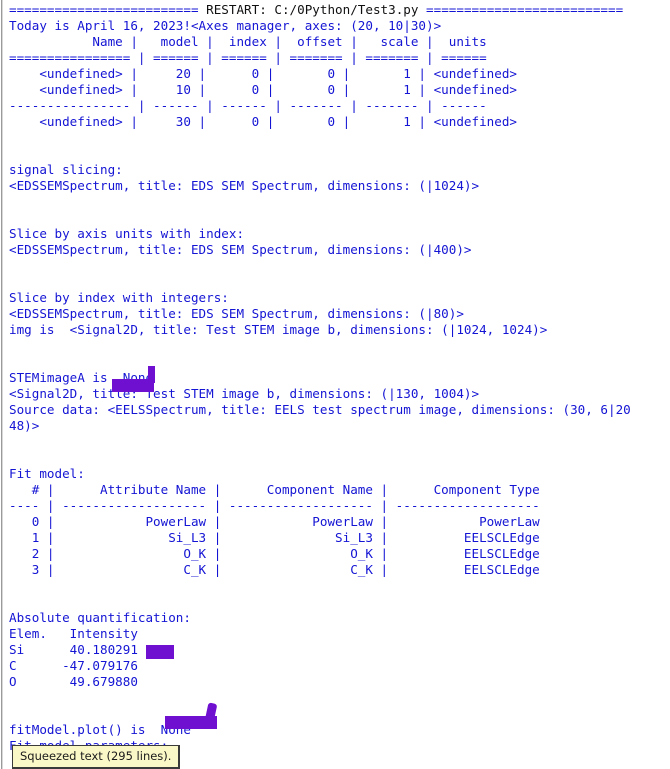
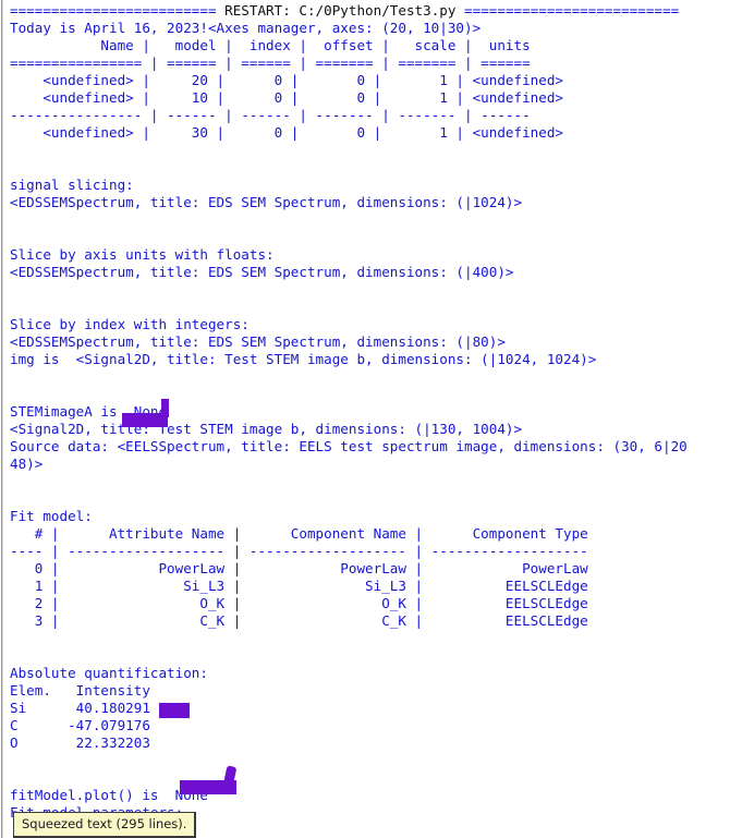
  ========================= RESTART: C:/0Python/Test3.py ==========================
  Today is April 16, 2023!<Axes manager, axes: (20, 10|30)>
  Name | model | index | offset | scale | units
  ================ | ====== | ====== | ======= | ======= | ======
  <undefined> | 20 | 0 | 0 | 1 | <undefined>
  <undefined> | 10 | 0 | 0 | 1 | <undefined>
  ---------------- | ------ | ------ | ------- | ------- | ------
  <undefined> | 30 | 0 | 0 | 1 | <undefined>
  signal slicing:
  <EDSSEMSpectrum, title: EDS SEM Spectrum, dimensions: (|1024)>
- Slice by axis units with index:
+ Slice by axis units with floats:
  <EDSSEMSpectrum, title: EDS SEM Spectrum, dimensions: (|400)>
  Slice by index with integers:
  <EDSSEMSpectrum, title: EDS SEM Spectrum, dimensions: (|80)>
  img is <Signal2D, title: Test STEM image b, dimensions: (|1024, 1024)>
  STEMimageA is Non
  <Signal2D, title: Test STEM image b, dimensions: (|130, 1004)>
  Source data: <EELSSpectrum, title: EELS test spectrum image, dimensions: (30, 6|20
  48)>
  Fit model:
  # | Attribute Name | Component Name | Component Type
  ---- | ------------------- | ------------------- | -------------------
  0 | PowerLaw | PowerLaw | PowerLaw
  1 | Si_L3 | Si_L3 | EELSCLEdge
  2 | O_K | O_K | EELSCLEdge
  3 | C_K | C_K | EELSCLEdge
  Absolute quantification:
  Elem. Intensity
  Si 40.180291
  C -47.079176
- O 49.679880
+ O 22.332203
  fitModel.plot() is None
  Squeezed text (295 lines).
